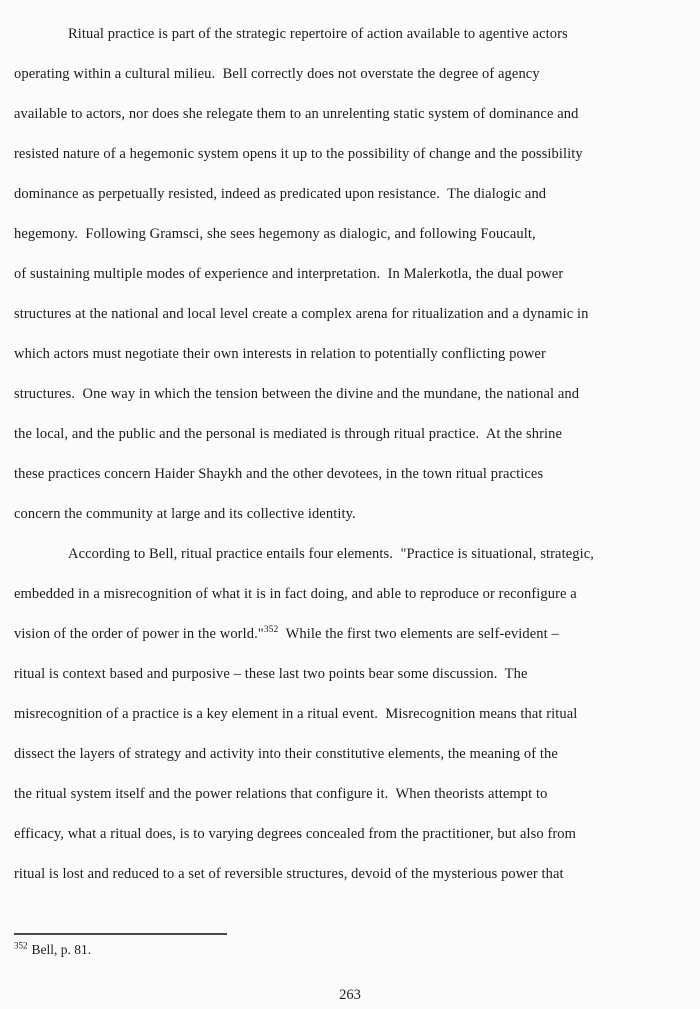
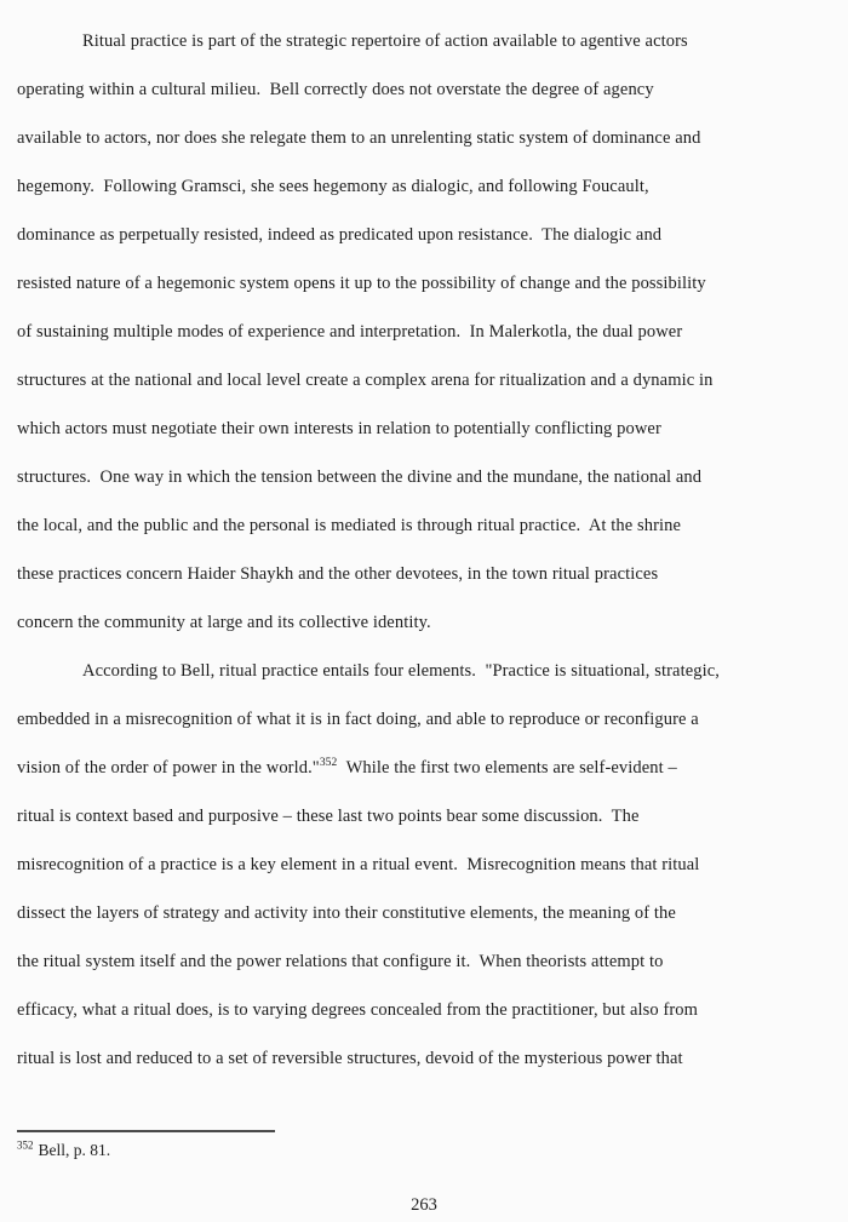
  Ritual practice is part of the strategic repertoire of action available to agentive actors
  operating within a cultural milieu. Bell correctly does not overstate the degree of agency
  available to actors, nor does she relegate them to an unrelenting static system of dominance and
- resisted nature of a hegemonic system opens it up to the possibility of change and the possibility
+ hegemony. Following Gramsci, she sees hegemony as dialogic, and following Foucault,
  dominance as perpetually resisted, indeed as predicated upon resistance. The dialogic and
- hegemony. Following Gramsci, she sees hegemony as dialogic, and following Foucault,
+ resisted nature of a hegemonic system opens it up to the possibility of change and the possibility
  of sustaining multiple modes of experience and interpretation. In Malerkotla, the dual power
  structures at the national and local level create a complex arena for ritualization and a dynamic in
  which actors must negotiate their own interests in relation to potentially conflicting power
  structures. One way in which the tension between the divine and the mundane, the national and
  the local, and the public and the personal is mediated is through ritual practice. At the shrine
  these practices concern Haider Shaykh and the other devotees, in the town ritual practices
  concern the community at large and its collective identity.
  According to Bell, ritual practice entails four elements. "Practice is situational, strategic,
  embedded in a misrecognition of what it is in fact doing, and able to reproduce or reconfigure a
  vision of the order of power in the world."352 While the first two elements are self-evident –
  ritual is context based and purposive – these last two points bear some discussion. The
  misrecognition of a practice is a key element in a ritual event. Misrecognition means that ritual
  dissect the layers of strategy and activity into their constitutive elements, the meaning of the
  the ritual system itself and the power relations that configure it. When theorists attempt to
  efficacy, what a ritual does, is to varying degrees concealed from the practitioner, but also from
  ritual is lost and reduced to a set of reversible structures, devoid of the mysterious power that
  352 Bell, p. 81.
  263
